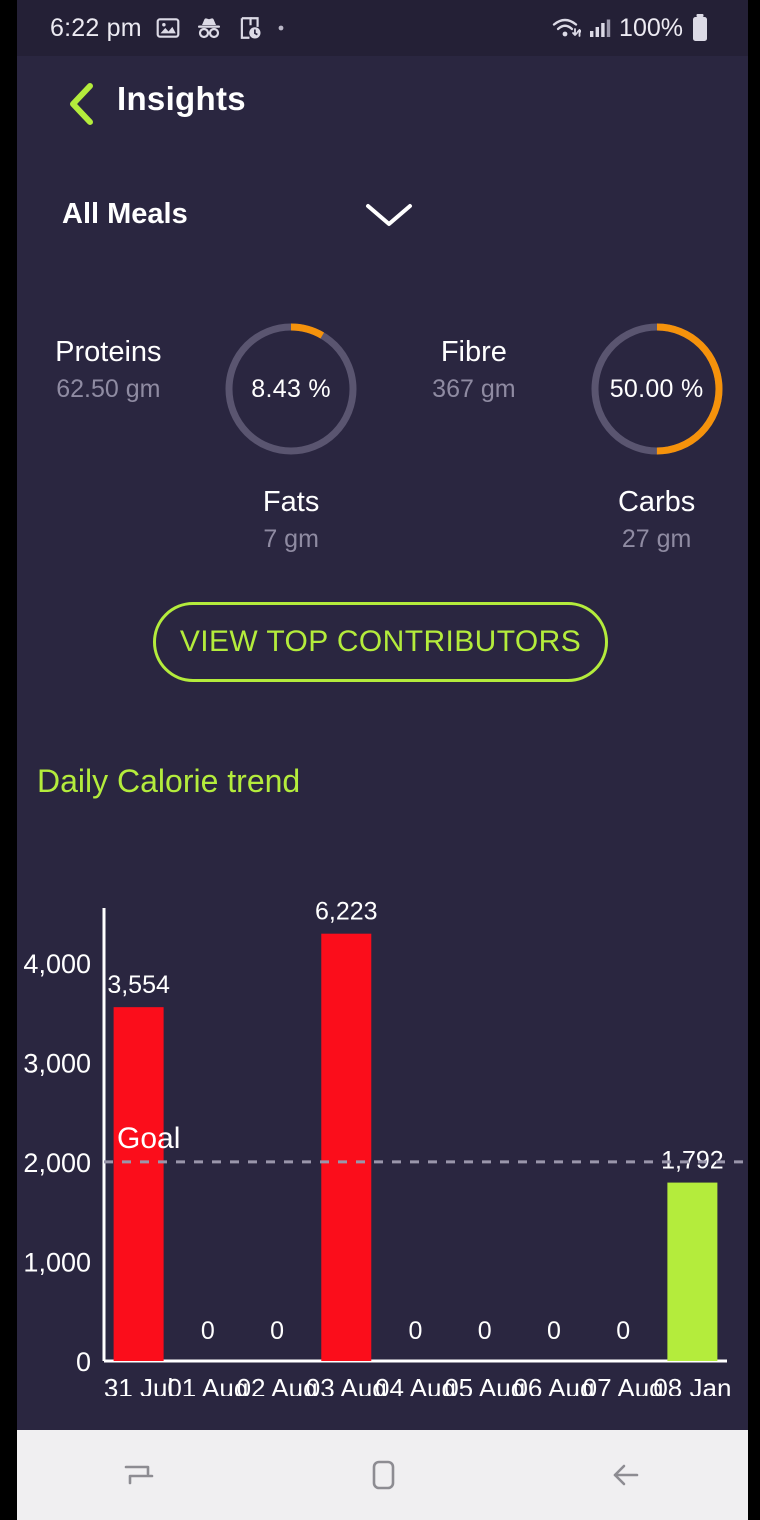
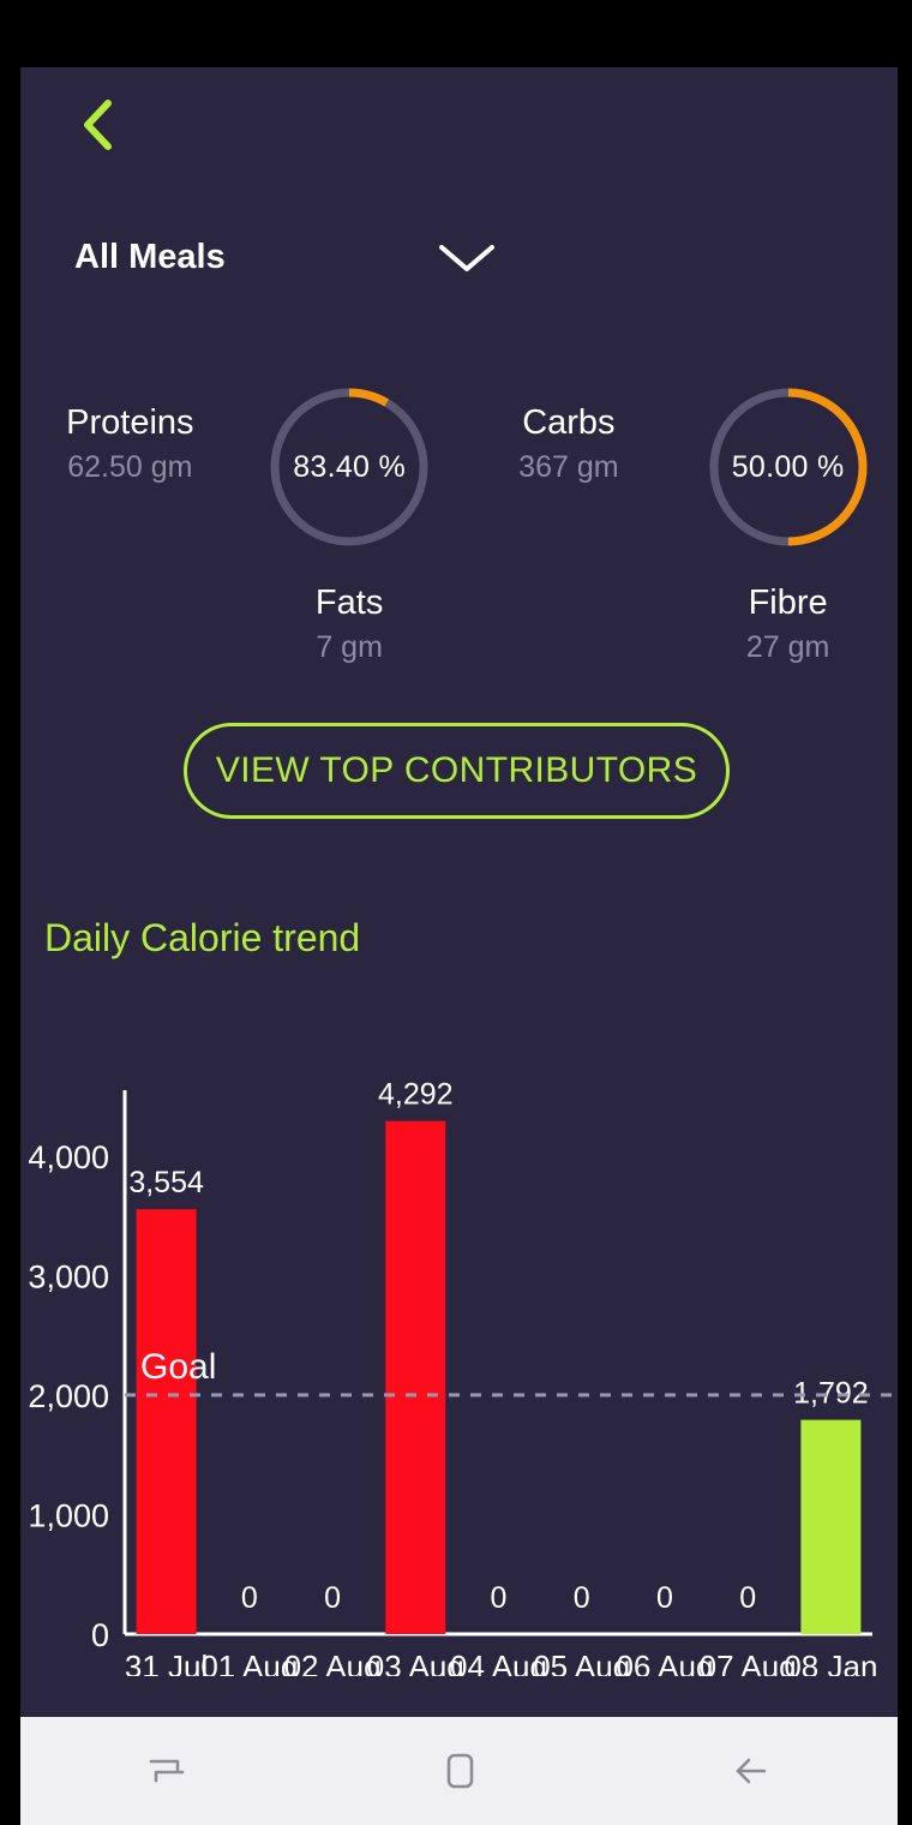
- 6:22 pm
- 100%
- Insights
  All Meals
  Proteins
  62.50 gm
- 8.43 %
+ 83.40 %
  Fats
  7 gm
- Fibre
+ Carbs
  367 gm
  50.00 %
- Carbs
+ Fibre
  27 gm
  VIEW TOP CONTRIBUTORS
  Daily Calorie trend
  0
  1,000
  2,000
  3,000
  4,000
  3,554
  31 Jul
  0
  01 Aug
  0
  02 Aug
- 6,223
+ 4,292
  03 Aug
  0
  04 Aug
  0
  05 Aug
  0
  06 Aug
  0
  07 Aug
  08 Jan
  Goal
